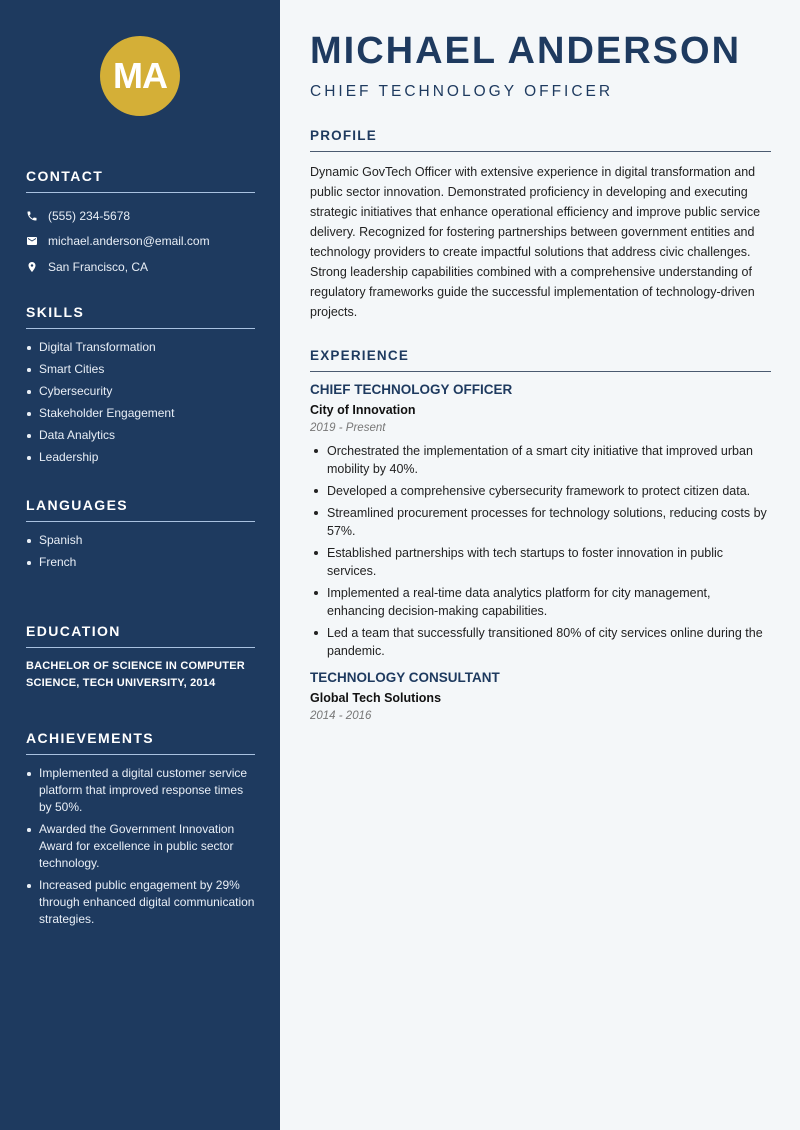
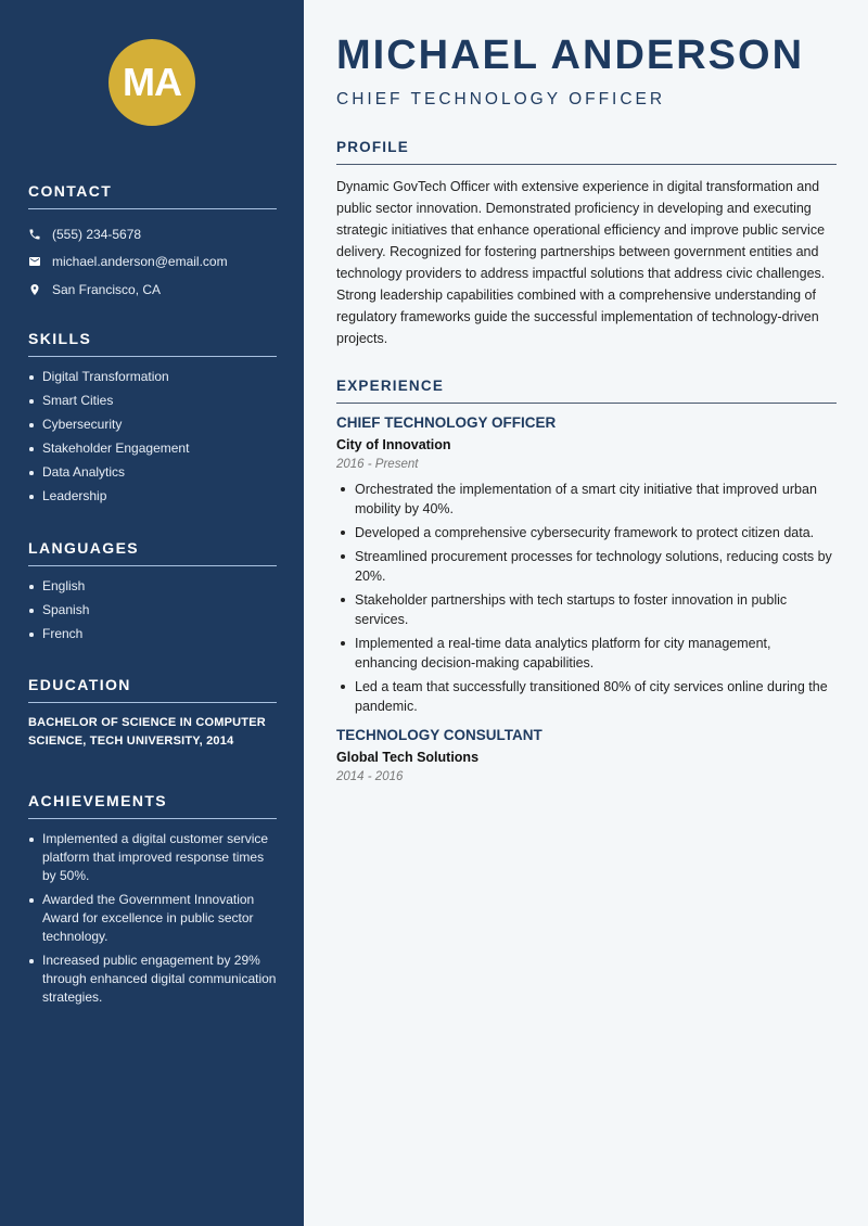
  MA
  CONTACT
  (555) 234-5678
  michael.anderson@email.com
  San Francisco, CA
  SKILLS
  Digital Transformation
  Smart Cities
  Cybersecurity
  Stakeholder Engagement
  Data Analytics
  Leadership
  LANGUAGES
+ English
  Spanish
  French
  EDUCATION
  BACHELOR OF SCIENCE IN COMPUTER SCIENCE, TECH UNIVERSITY, 2014
  ACHIEVEMENTS
  Implemented a digital customer service platform that improved response times by 50%.
  Awarded the Government Innovation Award for excellence in public sector technology.
  Increased public engagement by 29% through enhanced digital communication strategies.
  MICHAEL ANDERSON
  CHIEF TECHNOLOGY OFFICER
  PROFILE
- Dynamic GovTech Officer with extensive experience in digital transformation and public sector innovation. Demonstrated proficiency in developing and executing strategic initiatives that enhance operational efficiency and improve public service delivery. Recognized for fostering partnerships between government entities and technology providers to create impactful solutions that address civic challenges. Strong leadership capabilities combined with a comprehensive understanding of regulatory frameworks guide the successful implementation of technology-driven projects.
+ Dynamic GovTech Officer with extensive experience in digital transformation and public sector innovation. Demonstrated proficiency in developing and executing strategic initiatives that enhance operational efficiency and improve public service delivery. Recognized for fostering partnerships between government entities and technology providers to address impactful solutions that address civic challenges. Strong leadership capabilities combined with a comprehensive understanding of regulatory frameworks guide the successful implementation of technology-driven projects.
  EXPERIENCE
  CHIEF TECHNOLOGY OFFICER
  City of Innovation
- 2019 - Present
+ 2016 - Present
  Orchestrated the implementation of a smart city initiative that improved urban mobility by 40%.
  Developed a comprehensive cybersecurity framework to protect citizen data.
- Streamlined procurement processes for technology solutions, reducing costs by 57%.
+ Streamlined procurement processes for technology solutions, reducing costs by 20%.
- Established partnerships with tech startups to foster innovation in public services.
+ Stakeholder partnerships with tech startups to foster innovation in public services.
  Implemented a real-time data analytics platform for city management, enhancing decision-making capabilities.
  Led a team that successfully transitioned 80% of city services online during the pandemic.
  TECHNOLOGY CONSULTANT
  Global Tech Solutions
  2014 - 2016
